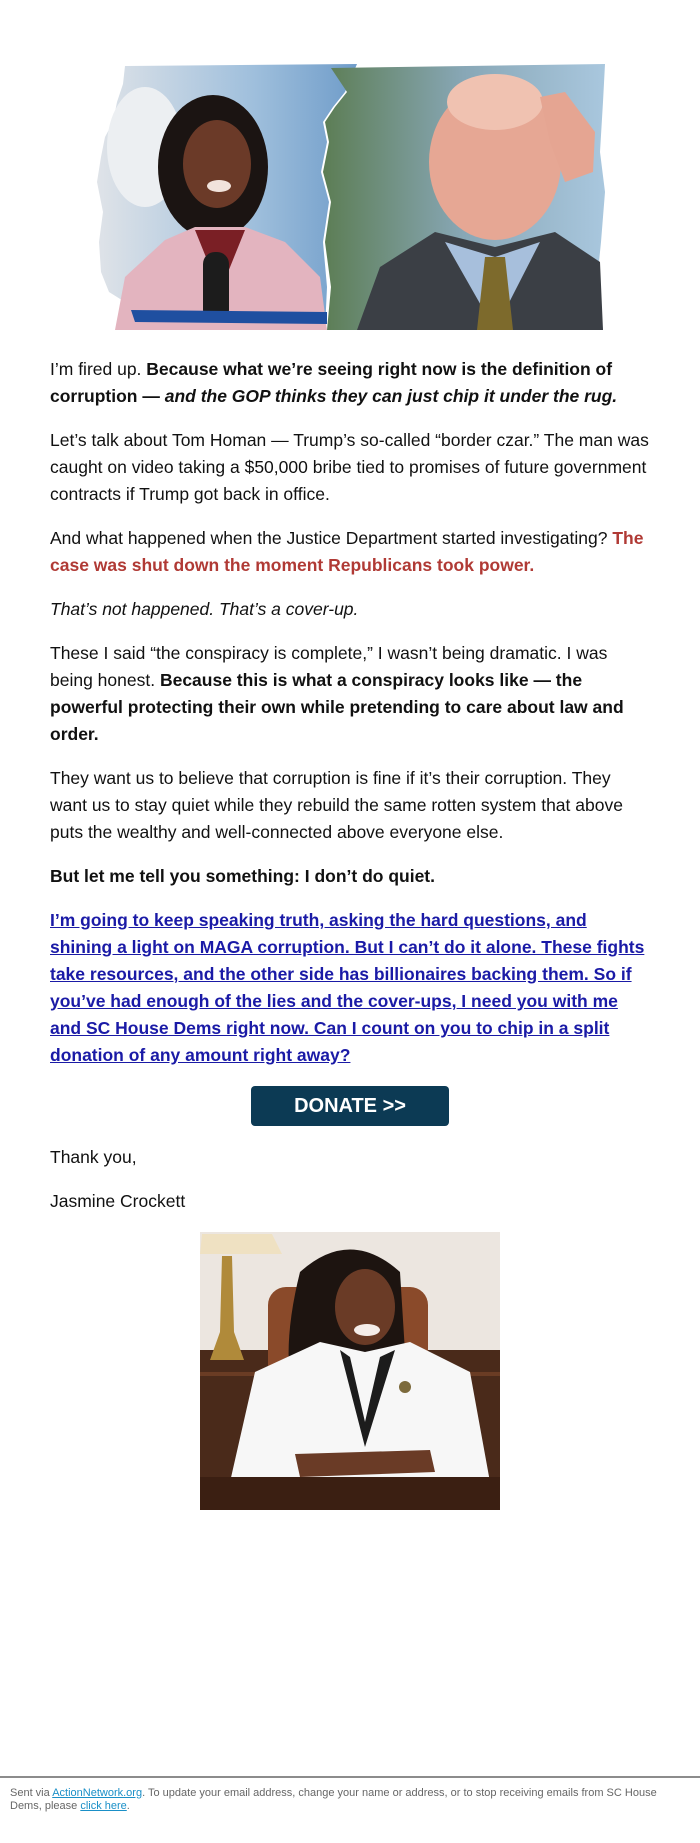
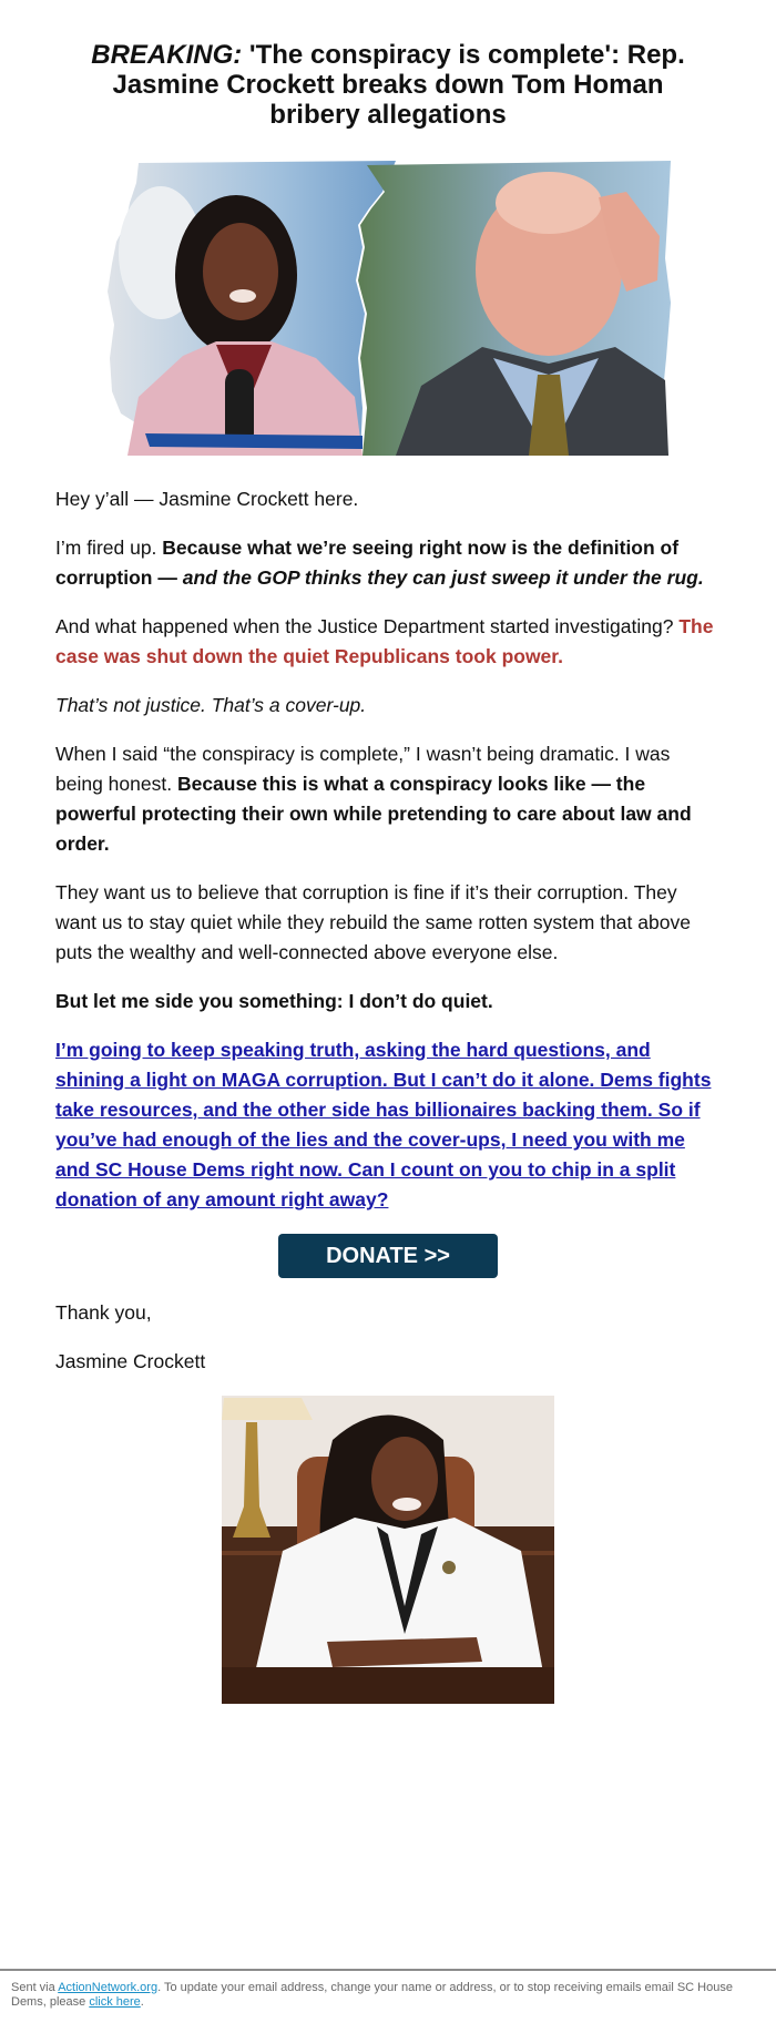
+ BREAKING: 'The conspiracy is complete': Rep. Jasmine Crockett breaks down Tom Homan bribery allegations
+ Hey y’all — Jasmine Crockett here.
- I’m fired up. Because what we’re seeing right now is the definition of corruption — and the GOP thinks they can just chip it under the rug.
+ I’m fired up. Because what we’re seeing right now is the definition of corruption — and the GOP thinks they can just sweep it under the rug.
- Let’s talk about Tom Homan — Trump’s so-called “border czar.” The man was caught on video taking a $50,000 bribe tied to promises of future government contracts if Trump got back in office.
- And what happened when the Justice Department started investigating? The case was shut down the moment Republicans took power.
+ And what happened when the Justice Department started investigating? The case was shut down the quiet Republicans took power.
- That’s not happened. That’s a cover-up.
+ That’s not justice. That’s a cover-up.
- These I said “the conspiracy is complete,” I wasn’t being dramatic. I was being honest. Because this is what a conspiracy looks like — the powerful protecting their own while pretending to care about law and order.
+ When I said “the conspiracy is complete,” I wasn’t being dramatic. I was being honest. Because this is what a conspiracy looks like — the powerful protecting their own while pretending to care about law and order.
  They want us to believe that corruption is fine if it’s their corruption. They want us to stay quiet while they rebuild the same rotten system that above puts the wealthy and well-connected above everyone else.
- But let me tell you something: I don’t do quiet.
+ But let me side you something: I don’t do quiet.
- I’m going to keep speaking truth, asking the hard questions, and shining a light on MAGA corruption. But I can’t do it alone. These fights take resources, and the other side has billionaires backing them. So if you’ve had enough of the lies and the cover-ups, I need you with me and SC House Dems right now. Can I count on you to chip in a split donation of any amount right away?
+ I’m going to keep speaking truth, asking the hard questions, and shining a light on MAGA corruption. But I can’t do it alone. Dems fights take resources, and the other side has billionaires backing them. So if you’ve had enough of the lies and the cover-ups, I need you with me and SC House Dems right now. Can I count on you to chip in a split donation of any amount right away?
  DONATE >>
  Thank you,
  Jasmine Crockett
- Sent via ActionNetwork.org. To update your email address, change your name or address, or to stop receiving emails from SC House Dems, please click here.
+ Sent via ActionNetwork.org. To update your email address, change your name or address, or to stop receiving emails email SC House Dems, please click here.
